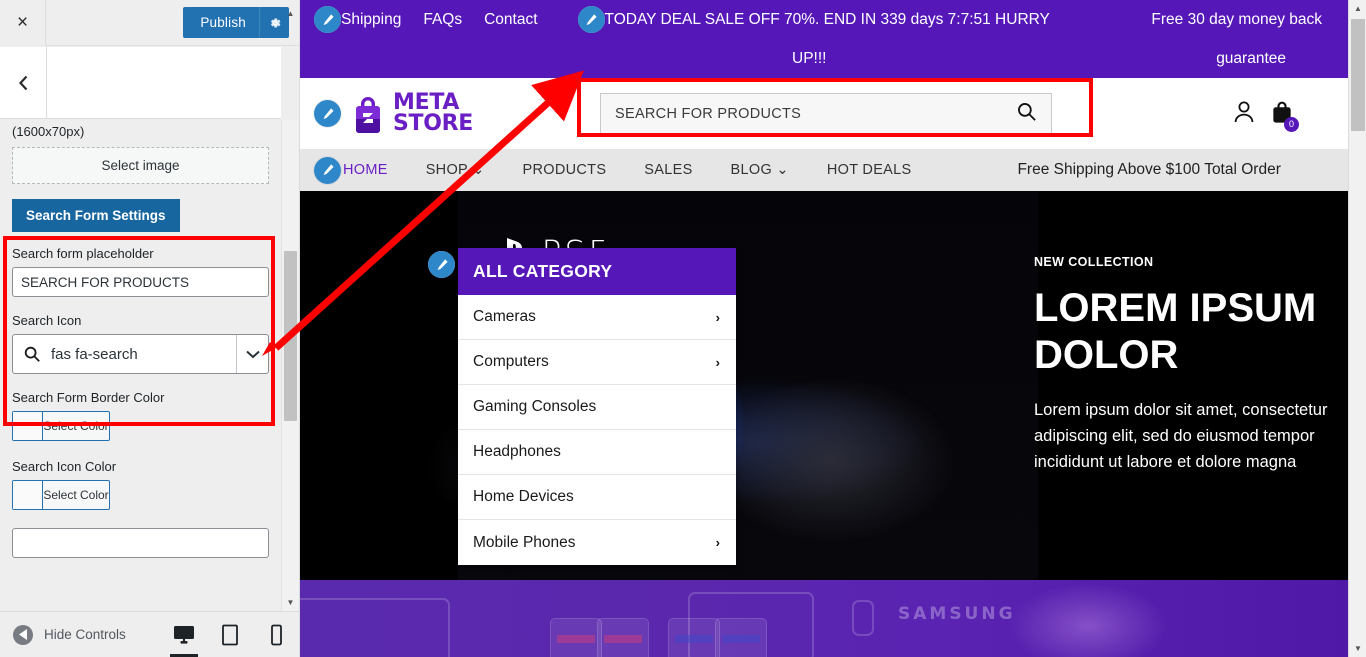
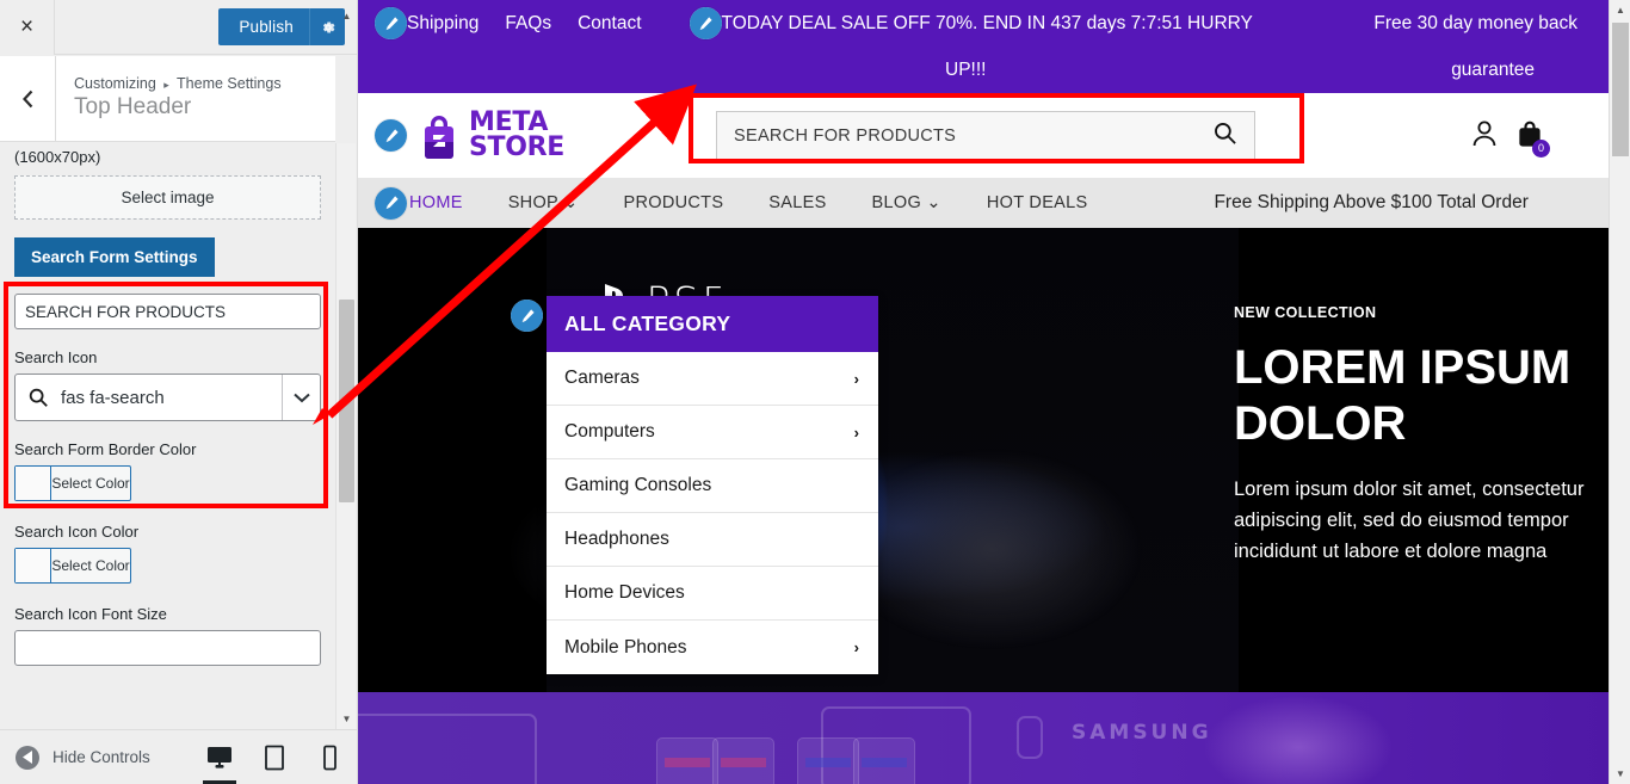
  ×
  Publish
+ Customizing ▸ Theme Settings
+ Top Header
  (1600x70px)
  Select image
  Search Form Settings
- Search form placeholder
  SEARCH FOR PRODUCTS
  Search Icon
  fas fa-search
  Search Form Border Color
  Select Color
  Search Icon Color
  Select Color
+ Search Icon Font Size
  ▲
  ▼
  Hide Controls
  Shipping
  FAQs
  Contact
- TODAY DEAL SALE OFF 70%. END IN 339 days 7:7:51 HURRY
+ TODAY DEAL SALE OFF 70%. END IN 437 days 7:7:51 HURRY
  Free 30 day money back
  UP!!!
  guarantee
  META
  STORE
  SEARCH FOR PRODUCTS
  0
  HOME
  SHOP
  PRODUCTS
  SALES
  BLOG ⌄
  HOT DEALS
  Free Shipping Above $100 Total Order
  NEW COLLECTION
  LOREM IPSUM DOLOR
  Lorem ipsum dolor sit amet, consectetur adipiscing elit, sed do eiusmod tempor incididunt ut labore et dolore magna
  ALL CATEGORY
  Cameras
  ›
  Computers
  ›
  Gaming Consoles
  Headphones
  Home Devices
  Mobile Phones
  ›
  SAMSUN
  ▲
  ▼
